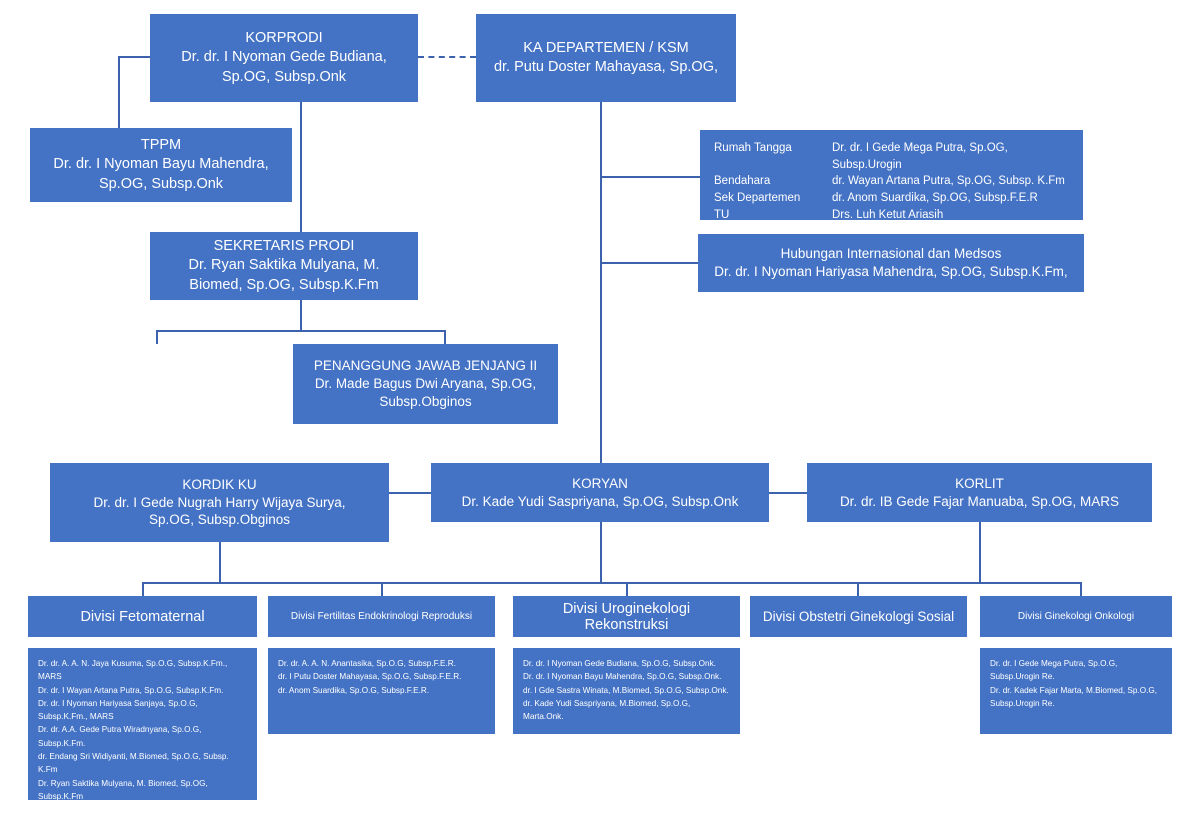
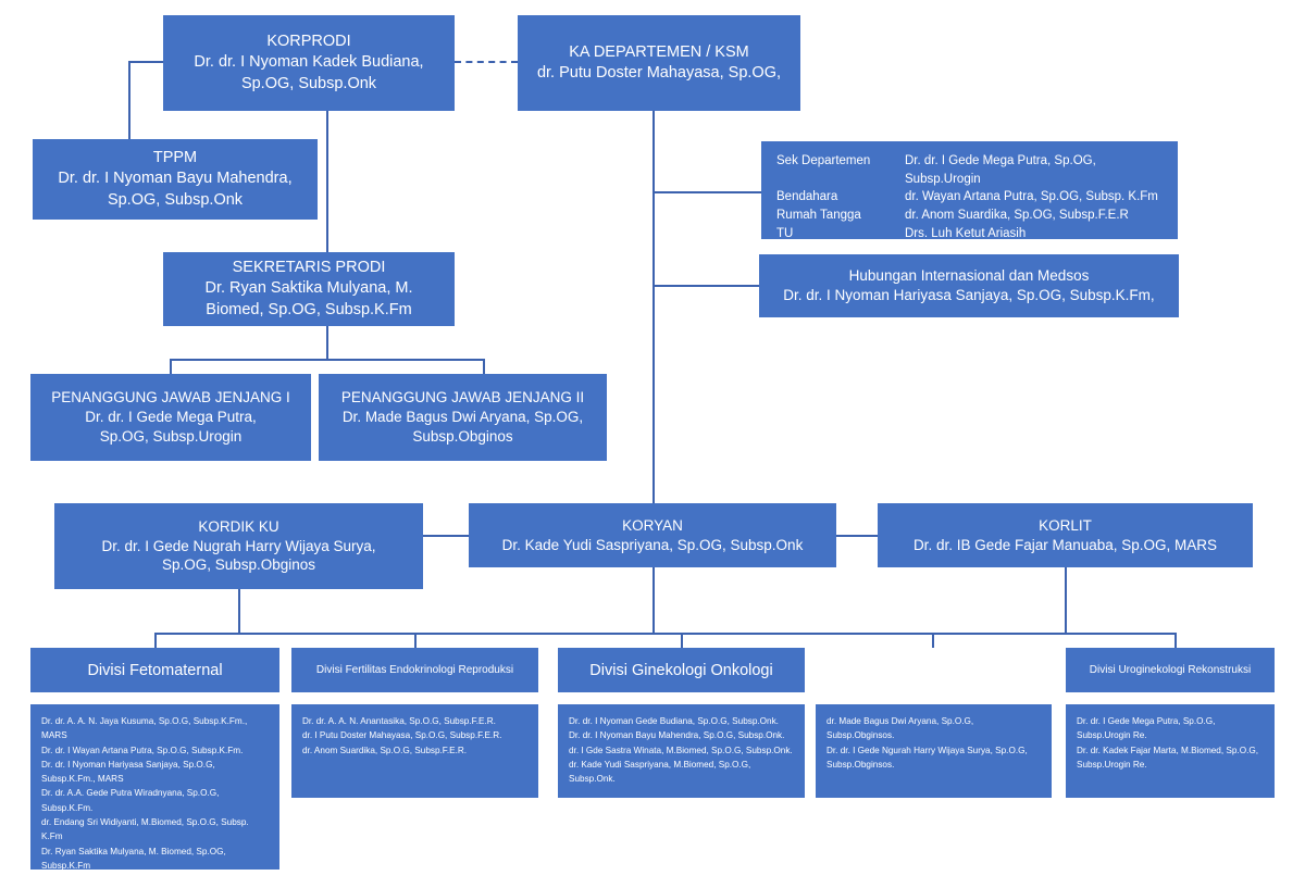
  KORPRODI
- Dr. dr. I Nyoman Gede Budiana,
+ Dr. dr. I Nyoman Kadek Budiana,
  Sp.OG, Subsp.Onk
  KA DEPARTEMEN / KSM
  dr. Putu Doster Mahayasa, Sp.OG,
  TPPM
  Dr. dr. I Nyoman Bayu Mahendra,
  Sp.OG, Subsp.Onk
- Rumah Tangga
+ Sek Departemen
  Dr. dr. I Gede Mega Putra, Sp.OG, Subsp.Urogin
  Bendahara
  dr. Wayan Artana Putra, Sp.OG, Subsp. K.Fm
- Sek Departemen
+ Rumah Tangga
  dr. Anom Suardika, Sp.OG, Subsp.F.E.R
  TU
  Drs. Luh Ketut Ariasih
  Hubungan Internasional dan Medsos
- Dr. dr. I Nyoman Hariyasa Mahendra, Sp.OG, Subsp.K.Fm,
+ Dr. dr. I Nyoman Hariyasa Sanjaya, Sp.OG, Subsp.K.Fm,
  SEKRETARIS PRODI
  Dr. Ryan Saktika Mulyana, M.
  Biomed, Sp.OG, Subsp.K.Fm
+ PENANGGUNG JAWAB JENJANG I
+ Dr. dr. I Gede Mega Putra,
+ Sp.OG, Subsp.Urogin
  PENANGGUNG JAWAB JENJANG II
  Dr. Made Bagus Dwi Aryana, Sp.OG,
  Subsp.Obginos
  KORDIK KU
  Dr. dr. I Gede Nugrah Harry Wijaya Surya,
  Sp.OG, Subsp.Obginos
  KORYAN
  Dr. Kade Yudi Saspriyana, Sp.OG, Subsp.Onk
  KORLIT
  Dr. dr. IB Gede Fajar Manuaba, Sp.OG, MARS
  Divisi Fetomaternal
  Divisi Fertilitas Endokrinologi Reproduksi
- Divisi Uroginekologi Rekonstruksi
+ Divisi Ginekologi Onkologi
- Divisi Obstetri Ginekologi Sosial
- Divisi Ginekologi Onkologi
+ Divisi Uroginekologi Rekonstruksi
  Dr. dr. A. A. N. Jaya Kusuma, Sp.O.G, Subsp.K.Fm., MARS
  Dr. dr. I Wayan Artana Putra, Sp.O.G, Subsp.K.Fm.
  Dr. dr. I Nyoman Hariyasa Sanjaya, Sp.O.G, Subsp.K.Fm., MARS
  Dr. dr. A.A. Gede Putra Wiradnyana, Sp.O.G, Subsp.K.Fm.
  dr. Endang Sri Widiyanti, M.Biomed, Sp.O.G, Subsp. K.Fm
  Dr. Ryan Saktika Mulyana, M. Biomed, Sp.OG, Subsp.K.Fm
  Dr. dr. A. A. N. Anantasika, Sp.O.G, Subsp.F.E.R.
  dr. I Putu Doster Mahayasa, Sp.O.G, Subsp.F.E.R.
  dr. Anom Suardika, Sp.O.G, Subsp.F.E.R.
  Dr. dr. I Nyoman Gede Budiana, Sp.O.G, Subsp.Onk.
  Dr. dr. I Nyoman Bayu Mahendra, Sp.O.G, Subsp.Onk.
  dr. I Gde Sastra Winata, M.Biomed, Sp.O.G, Subsp.Onk.
- dr. Kade Yudi Saspriyana, M.Biomed, Sp.O.G, Marta.Onk.
+ dr. Kade Yudi Saspriyana, M.Biomed, Sp.O.G, Subsp.Onk.
+ dr. Made Bagus Dwi Aryana, Sp.O.G, Subsp.Obginsos.
+ Dr. dr. I Gede Ngurah Harry Wijaya Surya, Sp.O.G, Subsp.Obginsos.
  Dr. dr. I Gede Mega Putra, Sp.O.G, Subsp.Urogin Re.
  Dr. dr. Kadek Fajar Marta, M.Biomed, Sp.O.G, Subsp.Urogin Re.
